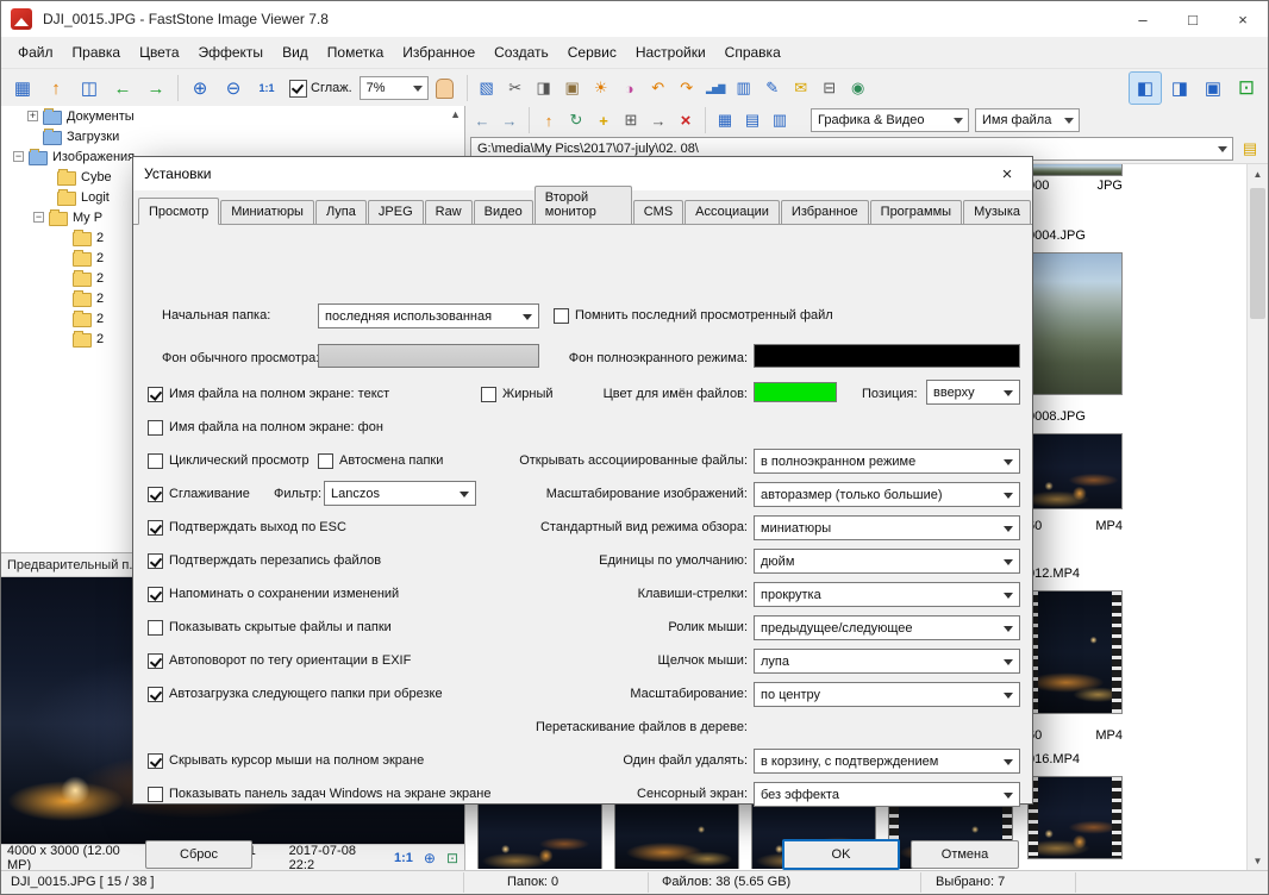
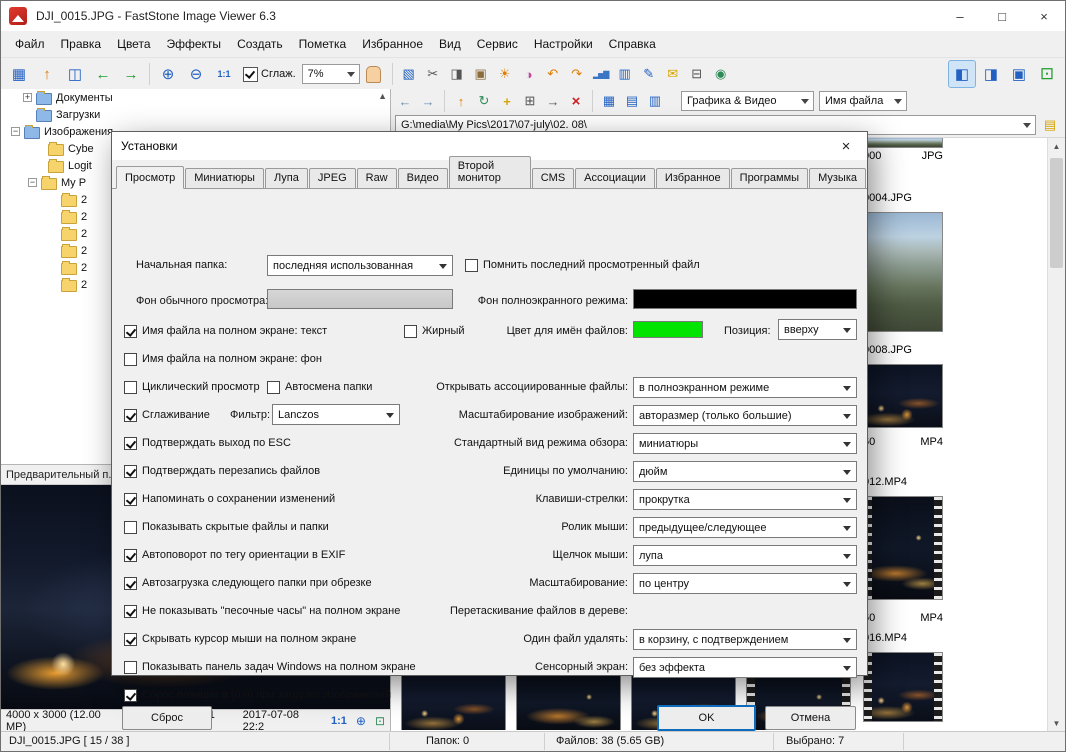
- DJI_0015.JPG - FastStone Image Viewer 7.8
+ DJI_0015.JPG - FastStone Image Viewer 6.3
  –
  □
  ×
  Файл
  Правка
  Цвета
  Эффекты
- Вид
+ Создать
  Пометка
  Избранное
- Создать
+ Вид
  Сервис
  Настройки
  Справка
  ▦
  ↑
  ◫
  ←
  →
  ⊕
  ⊖
  1:1
  Сглаж.
  7%
  ▧
  ✂
  ◨
  ▣
  ☀
  ◑
  ↶
  ↷
  ▂▅▇
  ▥
  ✎
  ✉
  ⊟
  ◉
  ◧
  ◨
  ▣
  ⊡
  ▲
  +
  Документы
  Загрузки
  −
  Изображени
  Cybe
  Logit
  −
  My P
  2
  2
  2
  2
  2
  2
  Предварительный п.
  4000 x 3000 (12.00 MP)
  2017-07-08 22:2
  1:1
  ⊕
  ⊡
  ←
  →
  ↑
  ↻
  +
  ⊞
  →
  ×
  ▦
  ▤
  ▥
  Графика & Видео
  Имя файла
  G:\media\My Pics\2017\07-july\02. 08\
  ▤
  JPG
  004.JPG
  008.JPG
  MP4
  12.MP4
  MP4
  16.MP4
  ▲
  ▼
  DJI_0015.JPG [ 15 / 38 ]
  Папок: 0
  Файлов: 38 (5.65 GB)
  Выбрано: 7
  Установки
  ×
  Просмотр
  Миниатюры
  Лупа
  JPEG
  Raw
  Видео
  Второй монитор
  CMS
  Ассоциации
  Избранное
  Программы
  Музыка
  Начальная папка:
  последняя использованная
  Помнить последний просмотренный файл
  Фон обычного просмотра
  Фон полноэкранного режима:
  Имя файла на полном экране: текст
  Жирный
  Цвет для имён файлов:
  Позиция:
  вверху
  Имя файла на полном экране: фон
  Циклический просмотр
  Автосмена папки
  Открывать ассоциированные файлы:
  в полноэкранном режиме
  Сглаживание
  Фильтр:
  Lanczos
  Масштабирование изображений:
  авторазмер (только большие)
  Подтверждать выход по ESC
  Стандартный вид режима обзора:
  миниатюры
  Подтверждать перезапись файлов
  Единицы по умолчанию:
  дюйм
  Напоминать о сохранении изменений
  Клавиши-стрелки:
  прокрутка
  Показывать скрытые файлы и папки
  Ролик мыши:
  предыдущее/следующее
  Автоповорот по тегу ориентации в EXIF
  Щелчок мыши:
  лупа
  Автозагрузка следующего папки при обрезке
  Масштабирование:
  по центру
+ Не показывать "песочные часы" на полном экране
  Перетаскивание файлов в дереве:
  Скрывать курсор мыши на полном экране
  Один файл удалять:
  в корзину, с подтверждением
- Показывать панель задач Windows на экране экране
+ Показывать панель задач Windows на полном экране
  Сенсорный экран:
  без эффекта
+ Сброс позиции в (0,0) при загрузке изображений
  Сброс
  OK
  Отмена
